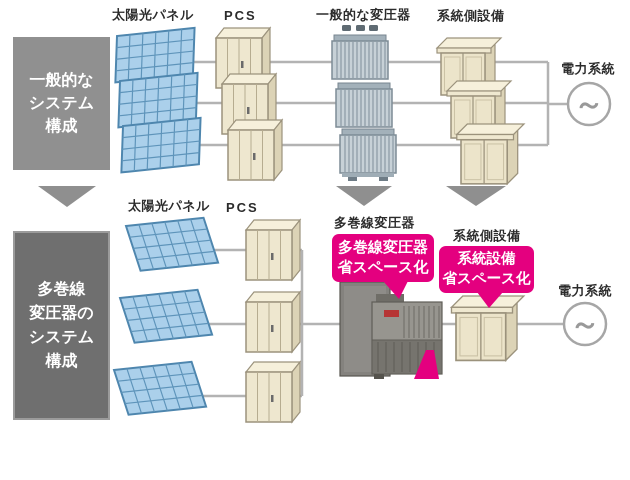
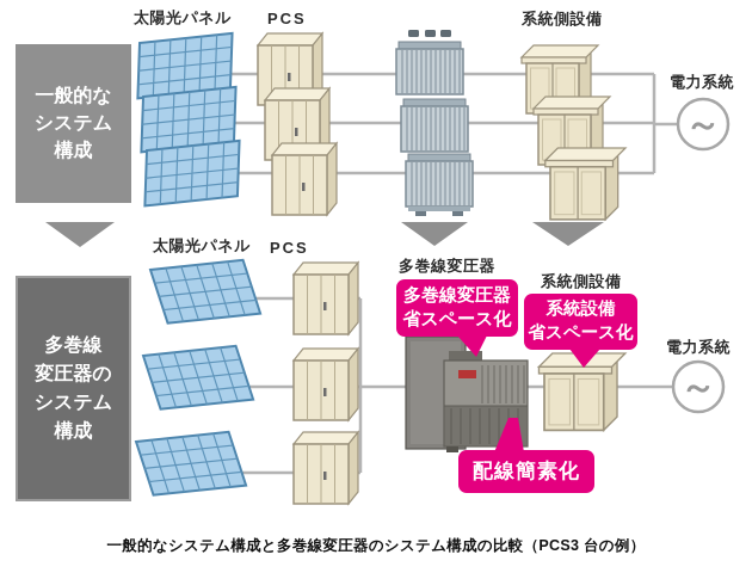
  一般的な
  システム
  構成
  多巻線
  変圧器の
  システム
  構成
  太陽光パネル
  PCS
- 一般的な変圧器
  系統側設備
  電力系統
  ～
  太陽光パネル
  PCS
  多巻線変圧器
  系統側設備
  電力系統
  ～
  多巻線変圧器
  省スペース化
  系統設備
  省スペース化
+ 配線簡素化
+ 一般的なシステム構成と多巻線変圧器のシステム構成の比較（PCS3 台の例）
